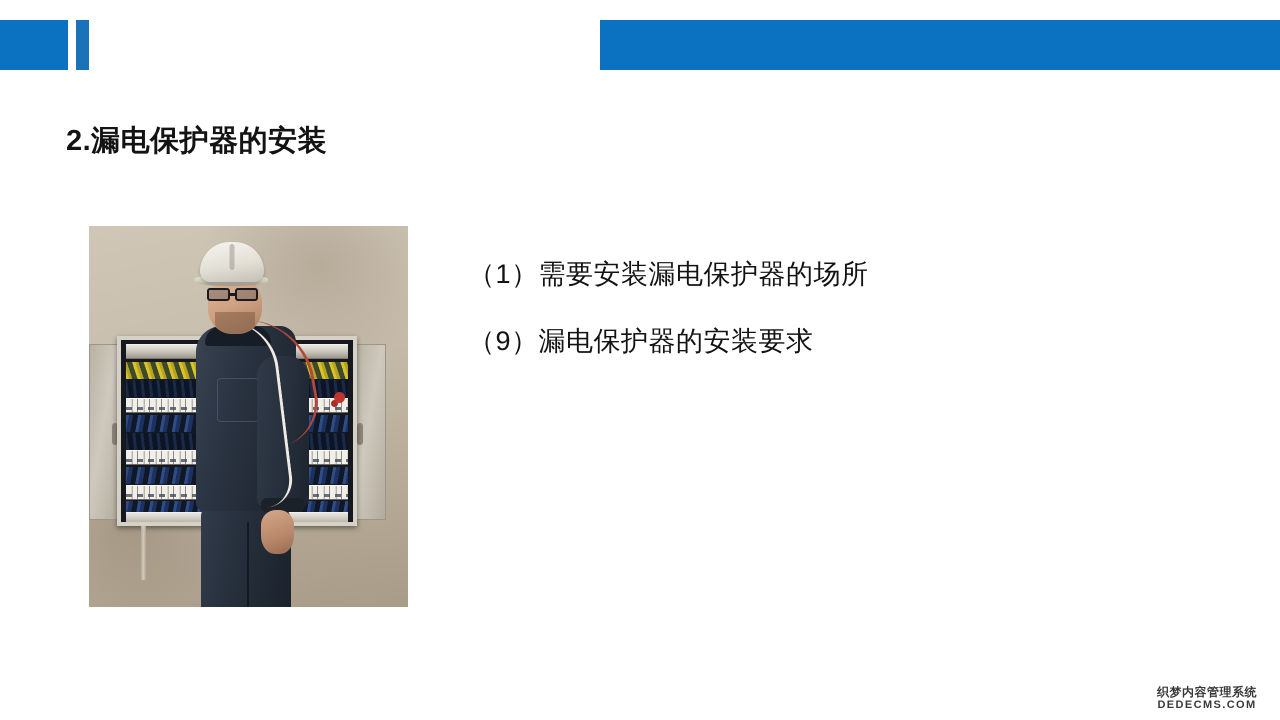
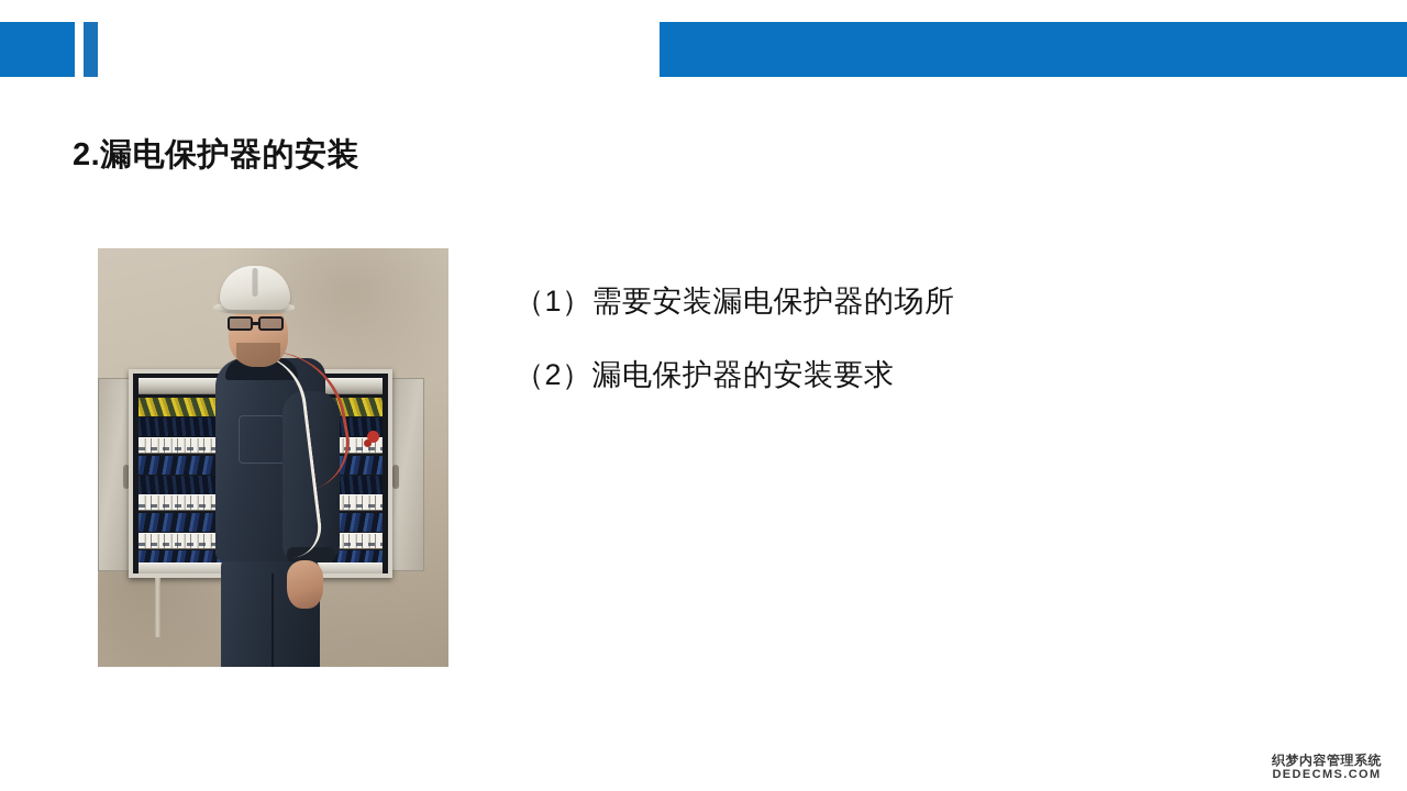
  2.漏电保护器的安装
  （1）需要安装漏电保护器的场所
- （9）漏电保护器的安装要求
+ （2）漏电保护器的安装要求
  织梦内容管理系统
  DEDECMS.COM
